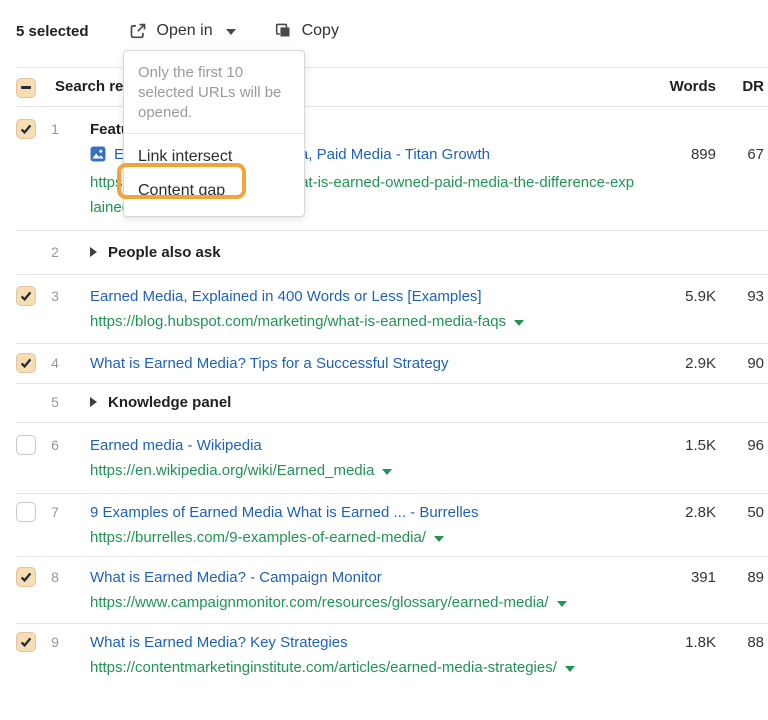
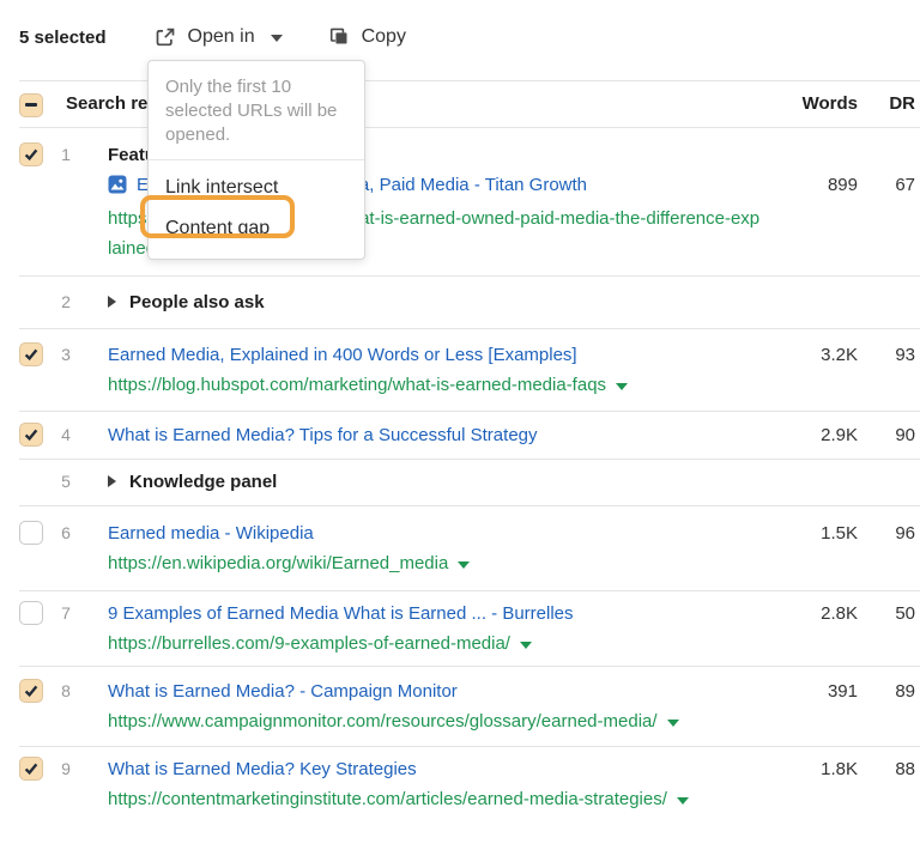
  5 selected
  Open in
  Copy
  Words
  DR
  1
  899
  67
  2
  People also ask
  3
  Earned Media, Explained in 400 Words or Less [Examples]
  https://blog.hubspot.com/marketing/what-is-earned-media-faqs
- 5.9K
+ 3.2K
  93
  4
  What is Earned Media? Tips for a Successful Strategy
  2.9K
  90
  5
  Knowledge panel
  6
  Earned media - Wikipedia
  https://en.wikipedia.org/wiki/Earned_media
  1.5K
  96
  7
  9 Examples of Earned Media What is Earned ... - Burrelles
  https://burrelles.com/9-examples-of-earned-media/
  2.8K
  50
  8
  What is Earned Media? - Campaign Monitor
  https://www.campaignmonitor.com/resources/glossary/earned-media/
  391
  89
  9
  What is Earned Media? Key Strategies
  https://contentmarketinginstitute.com/articles/earned-media-strategies/
  1.8K
  88
  Only the first 10 selected URLs will be opened.
  Link intersect
  Content gap
